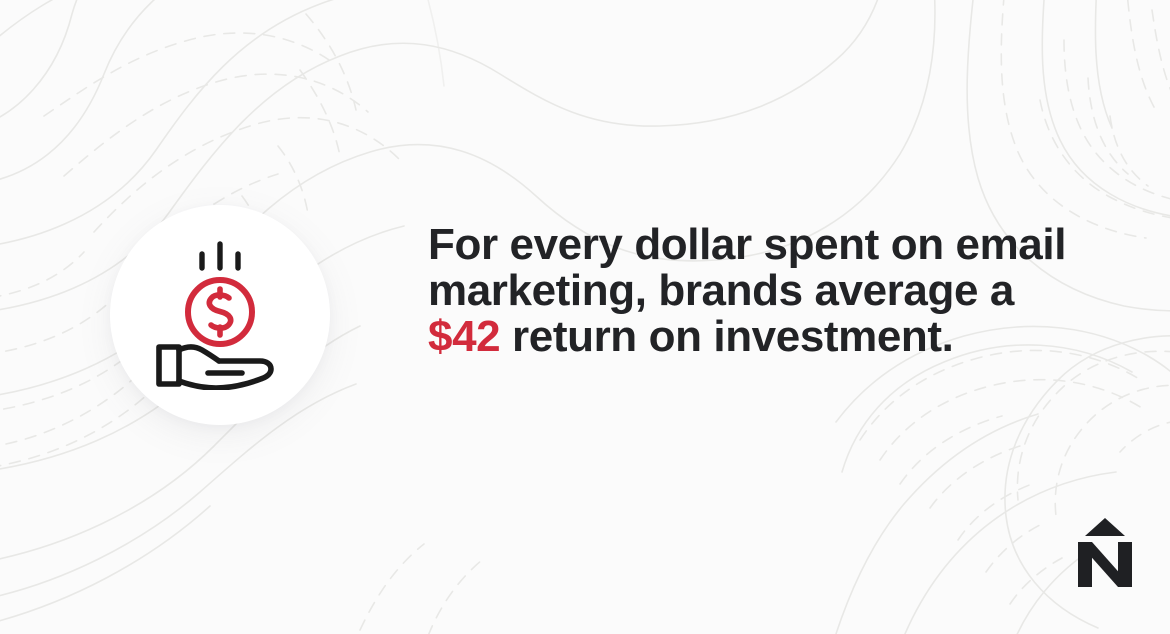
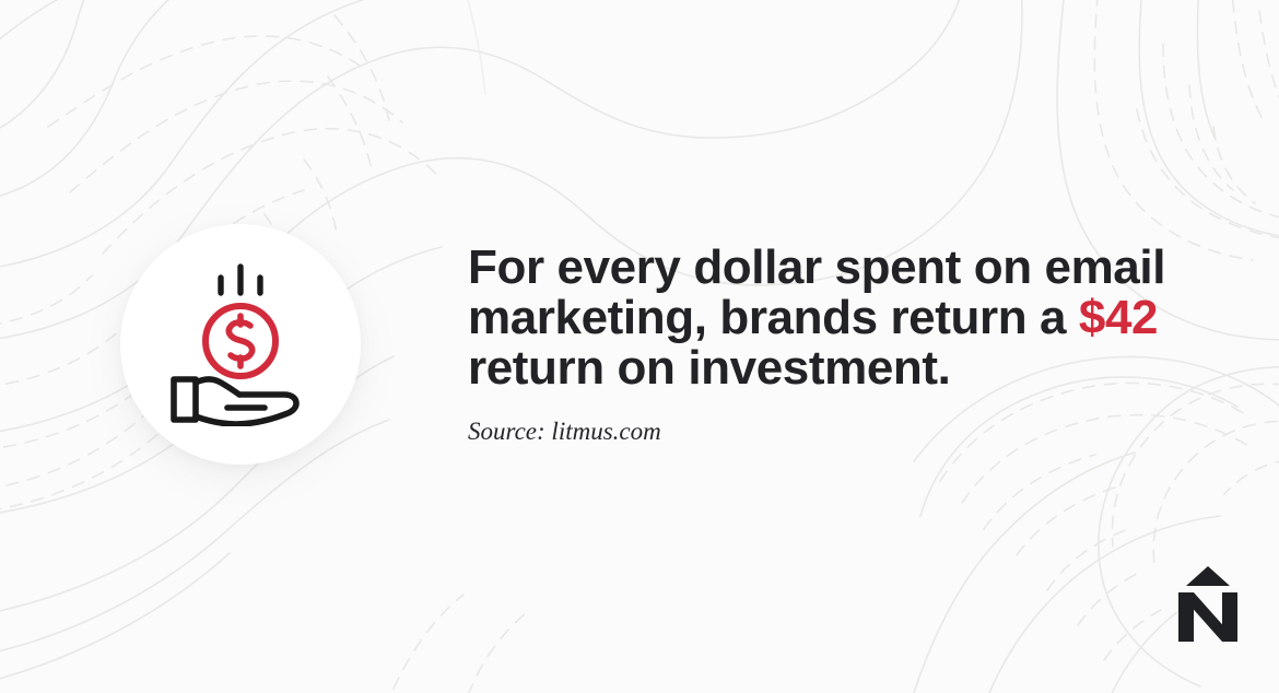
- For every dollar spent on email marketing, brands average a $42 return on investment.
+ For every dollar spent on email marketing, brands return a $42 return on investment.
+ Source: litmus.com
